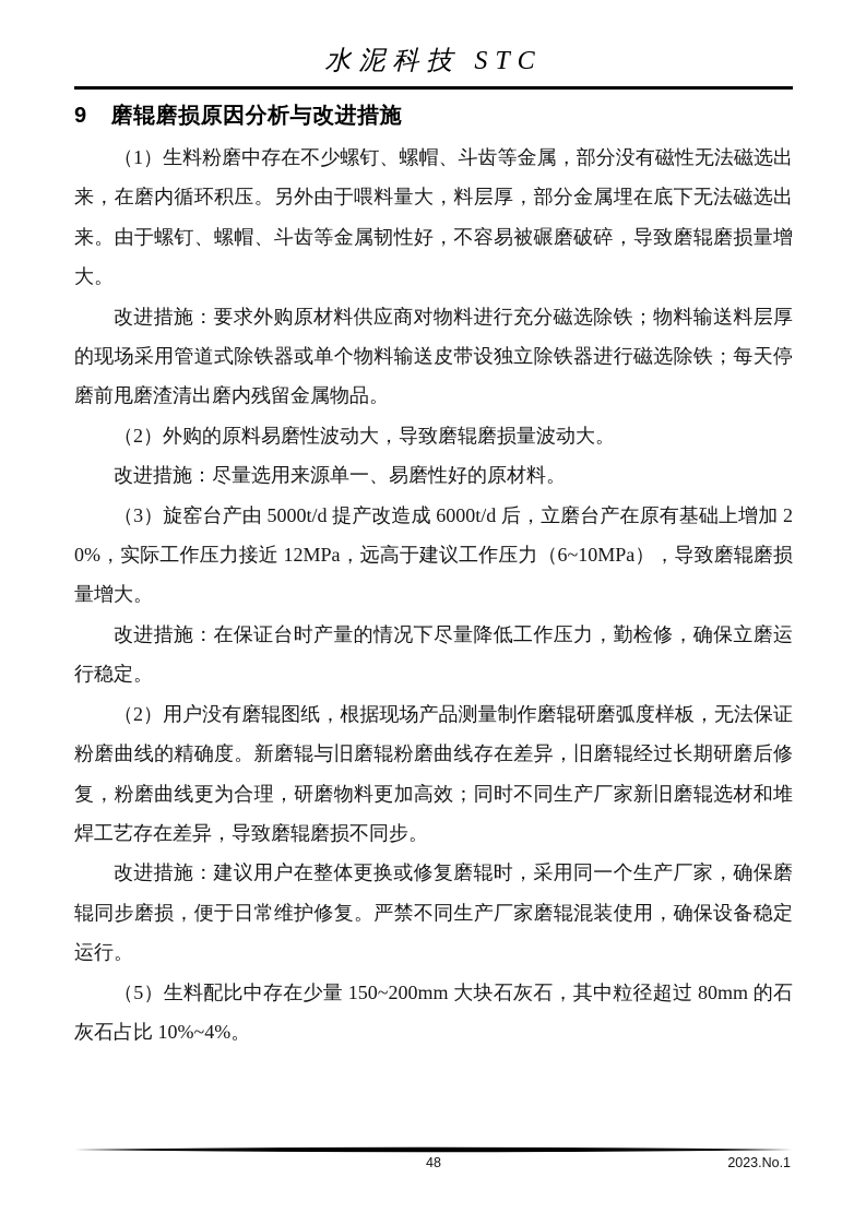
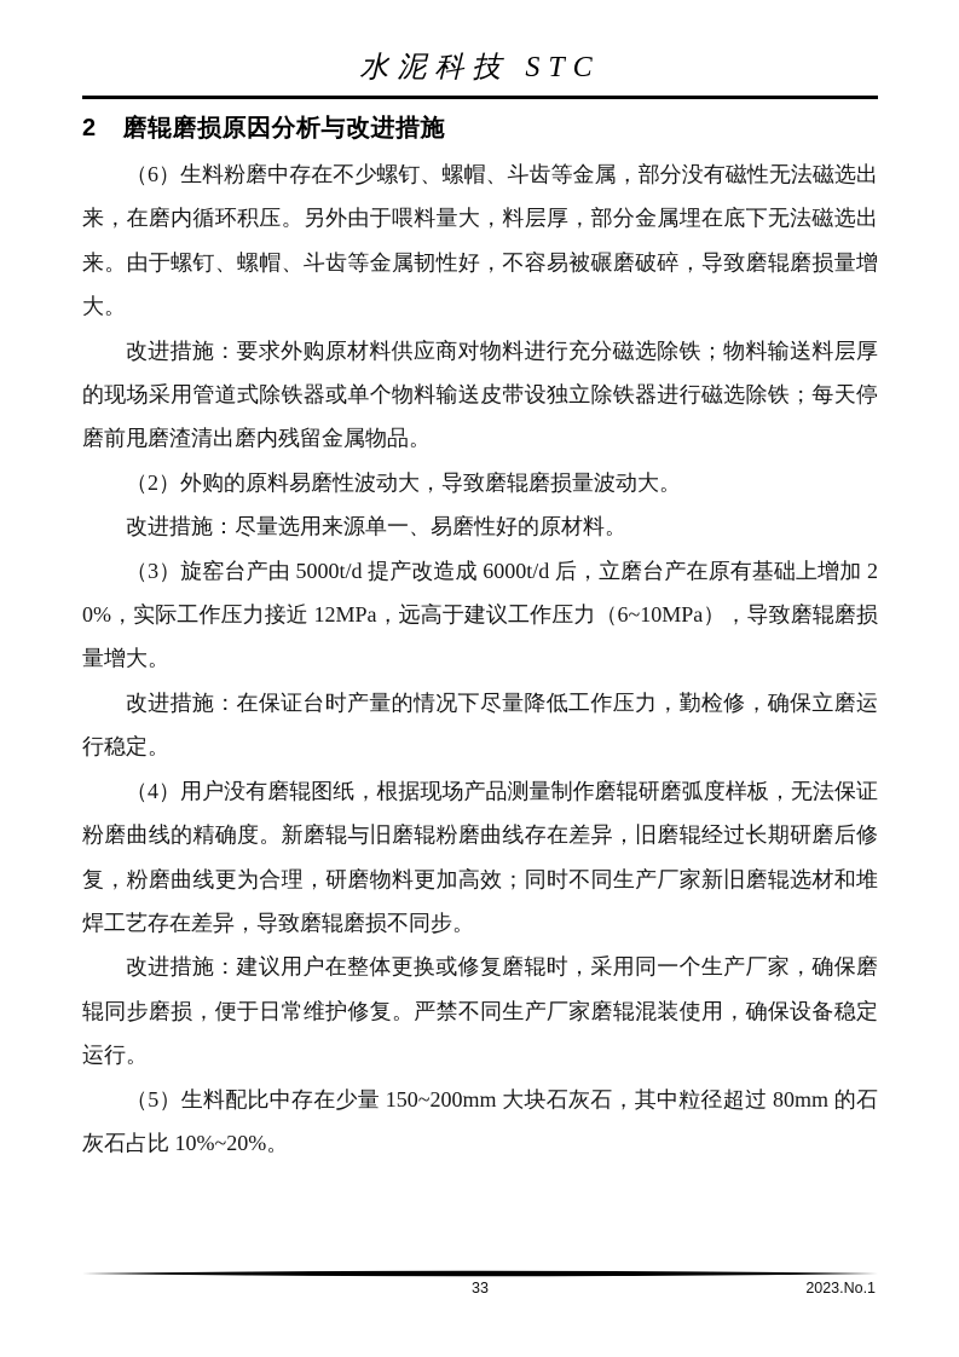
  水泥科技 STC
- 9 磨辊磨损原因分析与改进措施
+ 2 磨辊磨损原因分析与改进措施
- （1）生料粉磨中存在不少螺钉、螺帽、斗齿等金属，部分没有磁性无法磁选出来，在磨内循环积压。另外由于喂料量大，料层厚，部分金属埋在底下无法磁选出来。由于螺钉、螺帽、斗齿等金属韧性好，不容易被碾磨破碎，导致磨辊磨损量增大。
+ （6）生料粉磨中存在不少螺钉、螺帽、斗齿等金属，部分没有磁性无法磁选出来，在磨内循环积压。另外由于喂料量大，料层厚，部分金属埋在底下无法磁选出来。由于螺钉、螺帽、斗齿等金属韧性好，不容易被碾磨破碎，导致磨辊磨损量增大。
  改进措施：要求外购原材料供应商对物料进行充分磁选除铁；物料输送料层厚的现场采用管道式除铁器或单个物料输送皮带设独立除铁器进行磁选除铁；每天停磨前甩磨渣清出磨内残留金属物品。
  （2）外购的原料易磨性波动大，导致磨辊磨损量波动大。
  改进措施：尽量选用来源单一、易磨性好的原材料。
  （3）旋窑台产由 5000t/d 提产改造成 6000t/d 后，立磨台产在原有基础上增加 20%，实际工作压力接近 12MPa，远高于建议工作压力（6~10MPa），导致磨辊磨损量增大。
  改进措施：在保证台时产量的情况下尽量降低工作压力，勤检修，确保立磨运行稳定。
- （2）用户没有磨辊图纸，根据现场产品测量制作磨辊研磨弧度样板，无法保证粉磨曲线的精确度。新磨辊与旧磨辊粉磨曲线存在差异，旧磨辊经过长期研磨后修复，粉磨曲线更为合理，研磨物料更加高效；同时不同生产厂家新旧磨辊选材和堆焊工艺存在差异，导致磨辊磨损不同步。
+ （4）用户没有磨辊图纸，根据现场产品测量制作磨辊研磨弧度样板，无法保证粉磨曲线的精确度。新磨辊与旧磨辊粉磨曲线存在差异，旧磨辊经过长期研磨后修复，粉磨曲线更为合理，研磨物料更加高效；同时不同生产厂家新旧磨辊选材和堆焊工艺存在差异，导致磨辊磨损不同步。
  改进措施：建议用户在整体更换或修复磨辊时，采用同一个生产厂家，确保磨辊同步磨损，便于日常维护修复。严禁不同生产厂家磨辊混装使用，确保设备稳定运行。
- （5）生料配比中存在少量 150~200mm 大块石灰石，其中粒径超过 80mm 的石灰石占比 10%~4%。
+ （5）生料配比中存在少量 150~200mm 大块石灰石，其中粒径超过 80mm 的石灰石占比 10%~20%。
- 48
+ 33
  2023.No.1
